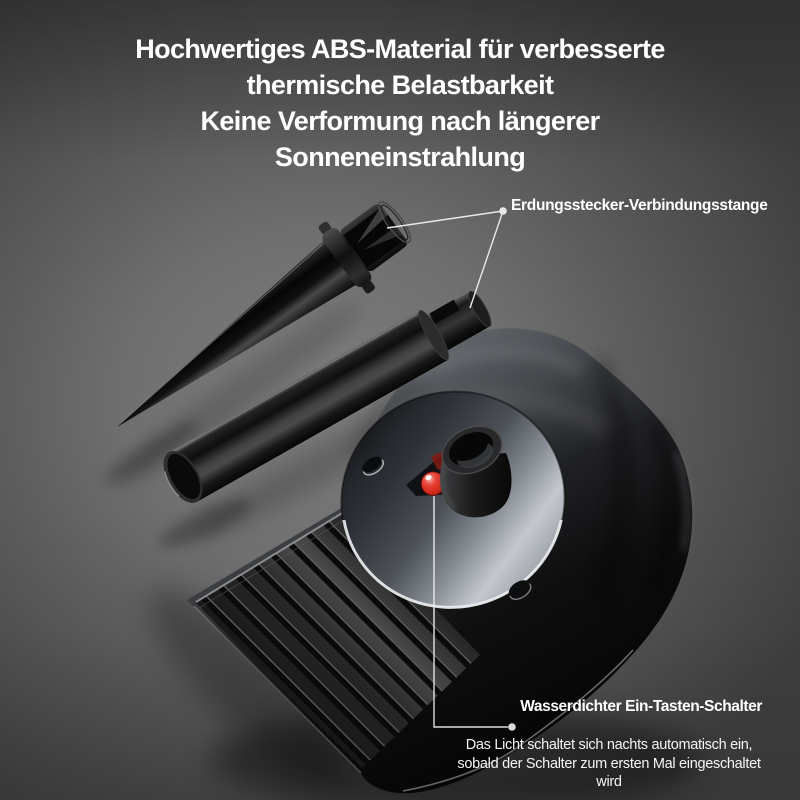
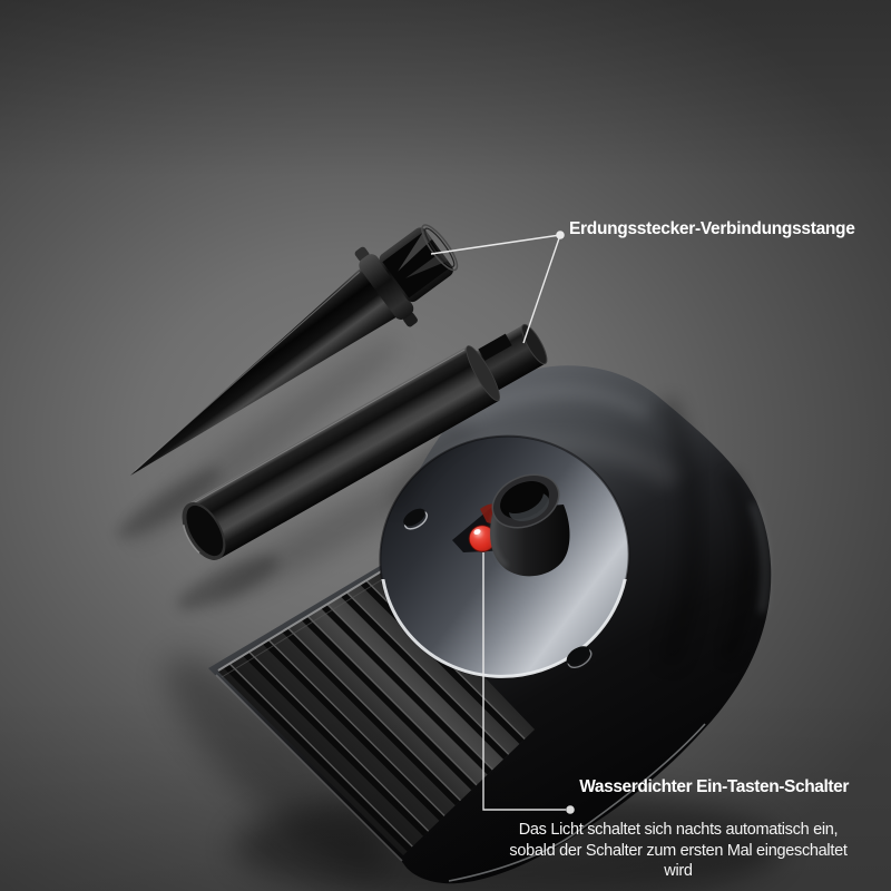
- Hochwertiges ABS-Material für verbesserte
- thermische Belastbarkeit
- Keine Verformung nach längerer
- Sonneneinstrahlung
  Erdungsstecker-Verbindungsstange
  Wasserdichter Ein-Tasten-Schalter
  Das Licht schaltet sich nachts automatisch ein,
  sobald der Schalter zum ersten Mal eingeschaltet
  wird
